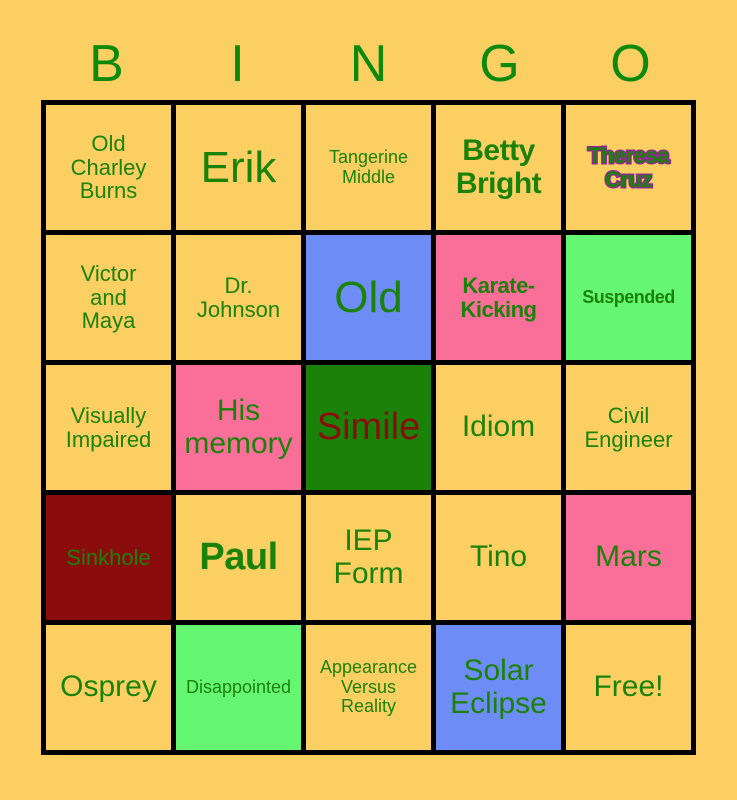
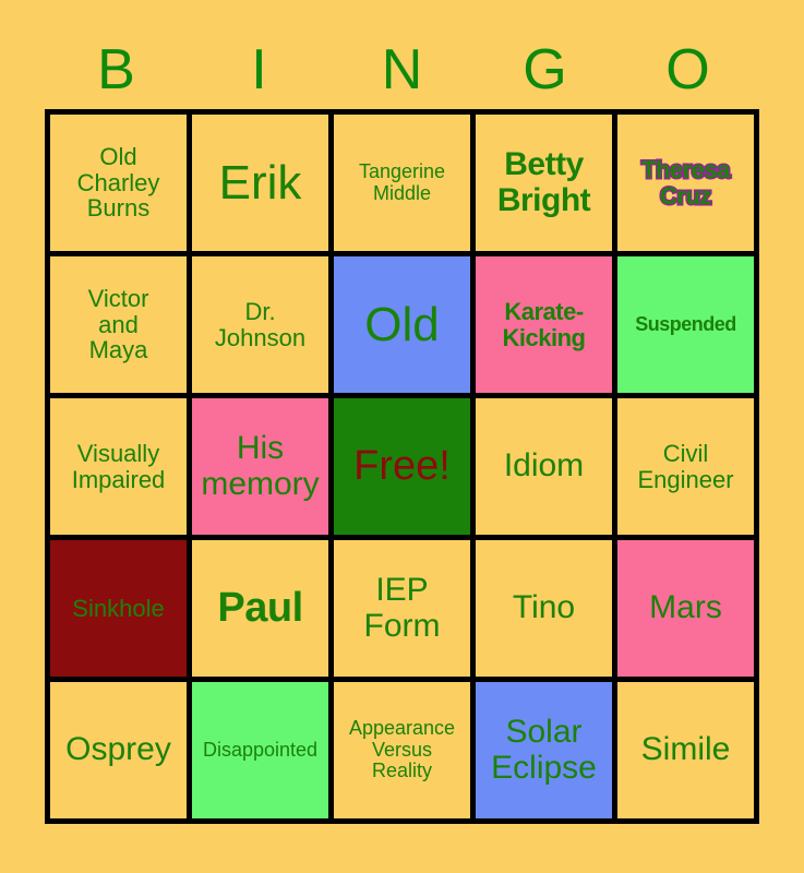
  B
  I
  N
  G
  O
  Old
  Charley
  Burns
  Erik
  Tangerine
  Middle
  Betty
  Bright
  Theresa
  Cruz
  Victor
  and
  Maya
  Dr.
  Johnson
  Old
  Karate-
  Kicking
  Suspended
  Visually
  Impaired
  His
  memory
- Simile
+ Free!
  Idiom
  Civil
  Engineer
  Sinkhole
  Paul
  IEP
  Form
  Tino
  Mars
  Osprey
  Disappointed
  Appearance
  Versus
  Reality
  Solar
  Eclipse
- Free!
+ Simile
